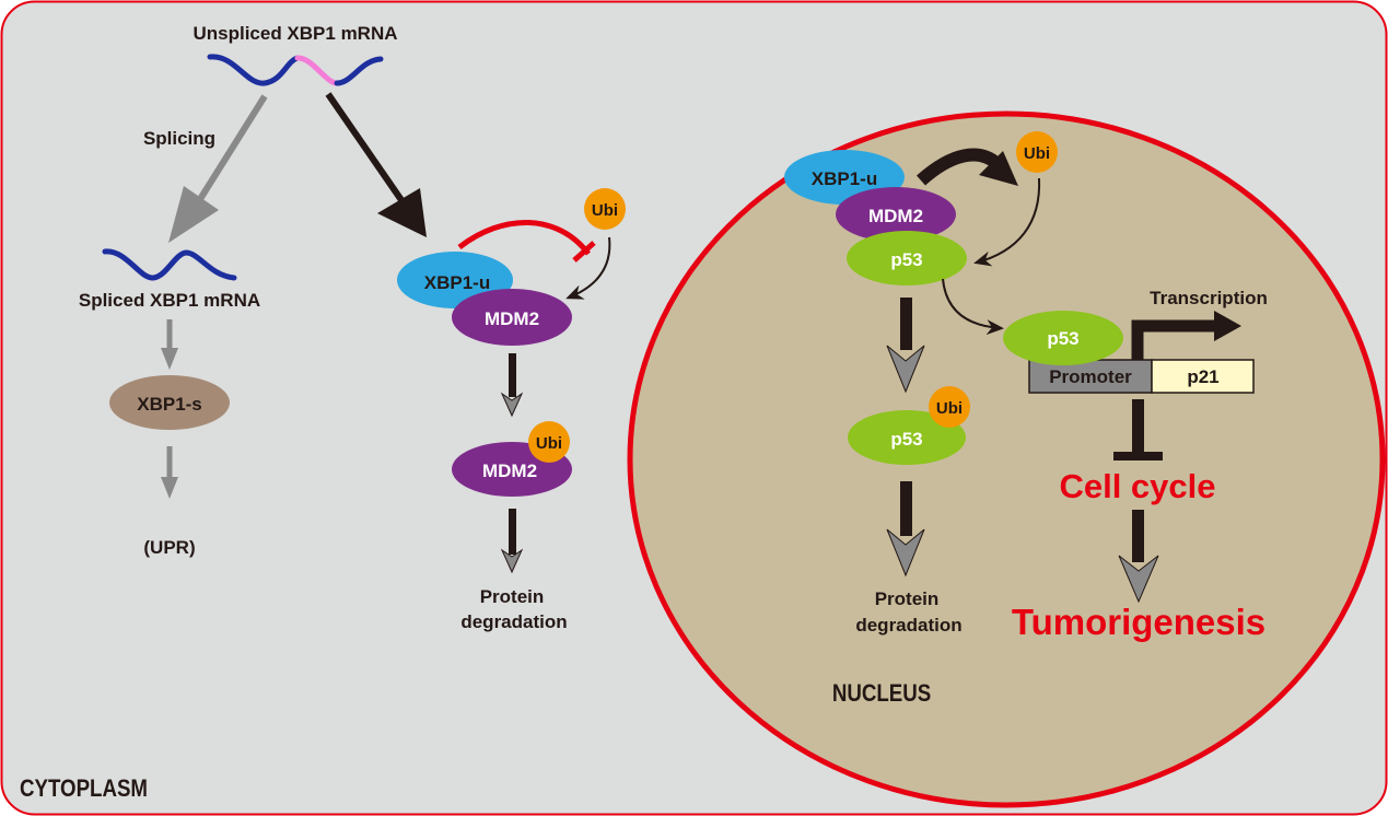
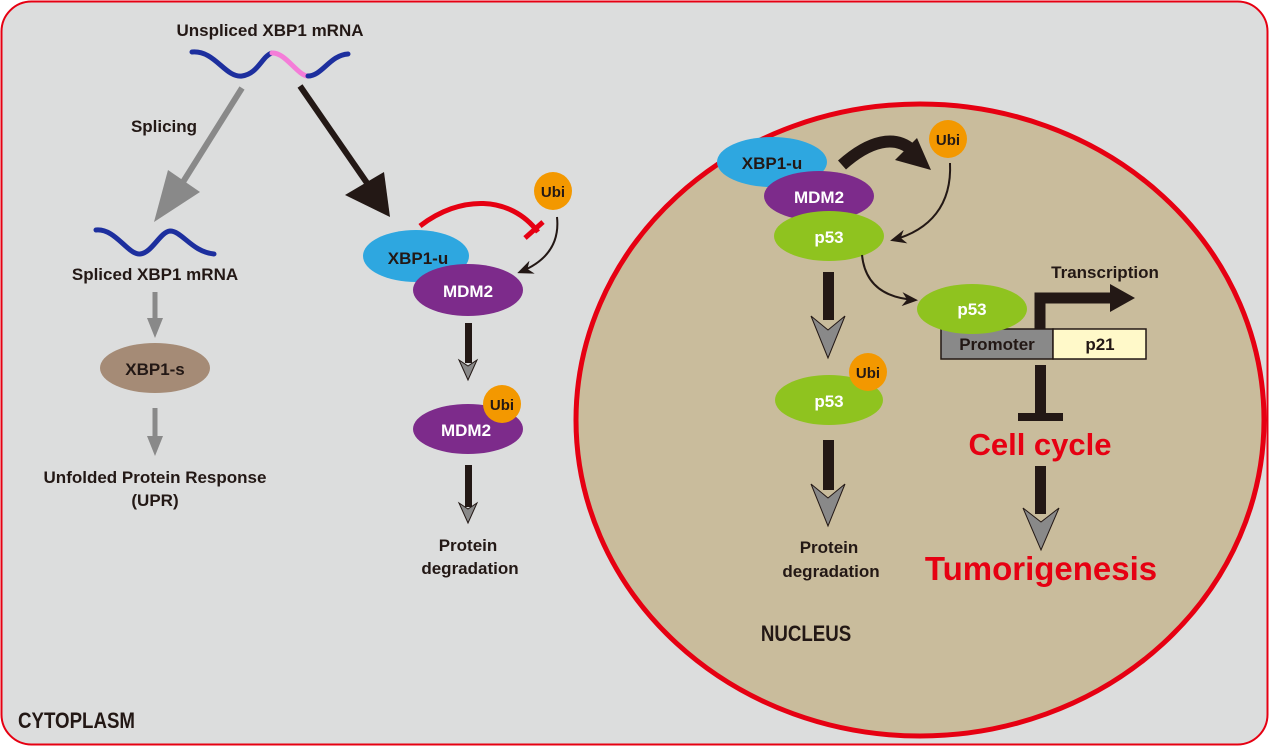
  Unspliced XBP1 mRNA
  Splicing
  Spliced XBP1 mRNA
  XBP1-s
+ Unfolded Protein Response
  (UPR)
  XBP1-u
  MDM2
  Ubi
  MDM2
  Ubi
  Protein
  degradation
  XBP1-u
  MDM2
  p53
  Ubi
  p53
  Ubi
  Protein
  degradation
  Transcription
  Promoter
  p21
  p53
  Cell cycle
  Tumorigenesis
  NUCLEUS
  CYTOPLASM
